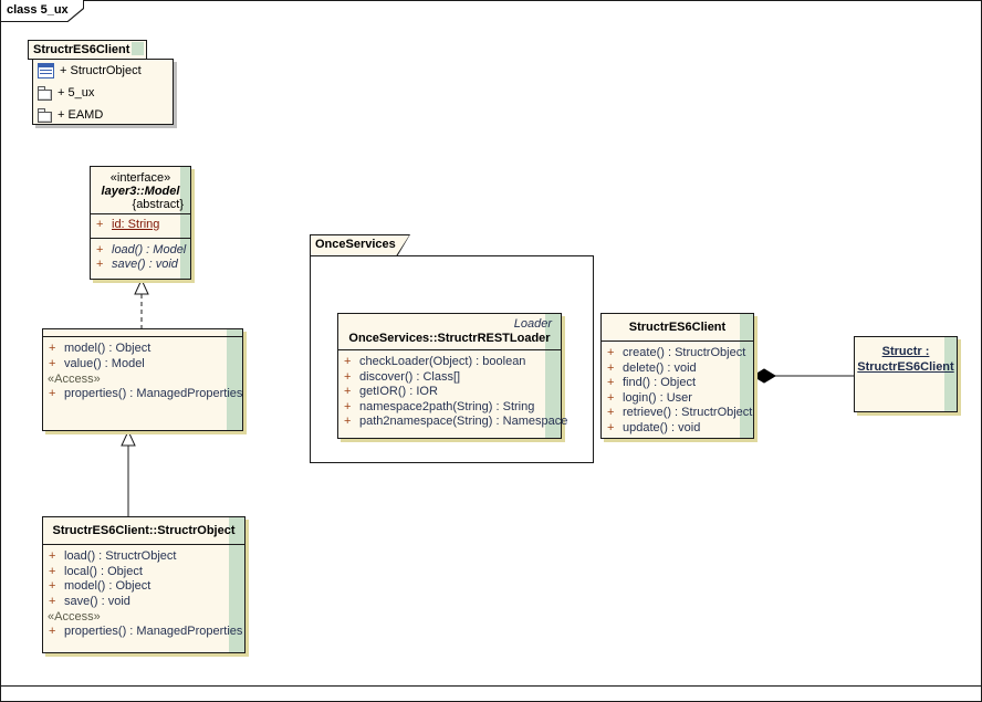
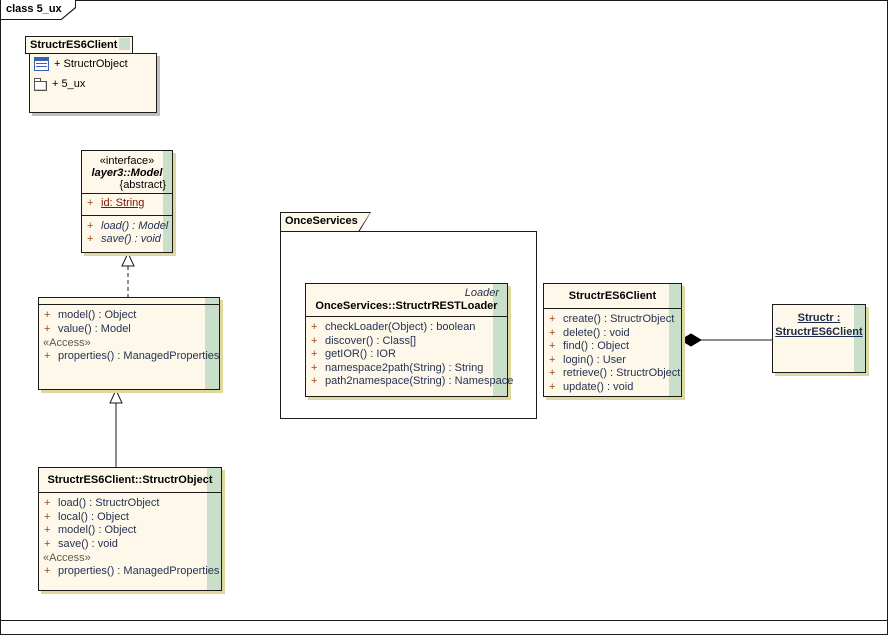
  class 5_ux
  StructrES6Client
  + StructrObject
  + 5_ux
- + EAMD
  «interface»
  layer3::Model
  {abstract}
  +
  id: String
  +
  load() : Model
  +
  save() : void
  +
  model() : Object
  +
  value() : Model
  «Access»
  +
  properties() : ManagedProperties
  StructrES6Client::StructrObject
  +
  load() : StructrObject
  +
  local() : Object
  +
  model() : Object
  +
  save() : void
  «Access»
  +
  properties() : ManagedProperties
  OnceServices
  Loader
  OnceServices::StructrRESTLoader
  +
  checkLoader(Object) : boolean
  +
  discover() : Class[]
  +
  getIOR() : IOR
  +
  namespace2path(String) : String
  +
  path2namespace(String) : Namespace
  StructrES6Client
  +
  create() : StructrObject
  +
  delete() : void
  +
  find() : Object
  +
  login() : User
  +
  retrieve() : StructrObject
  +
  update() : void
  Structr :
  StructrES6Client
